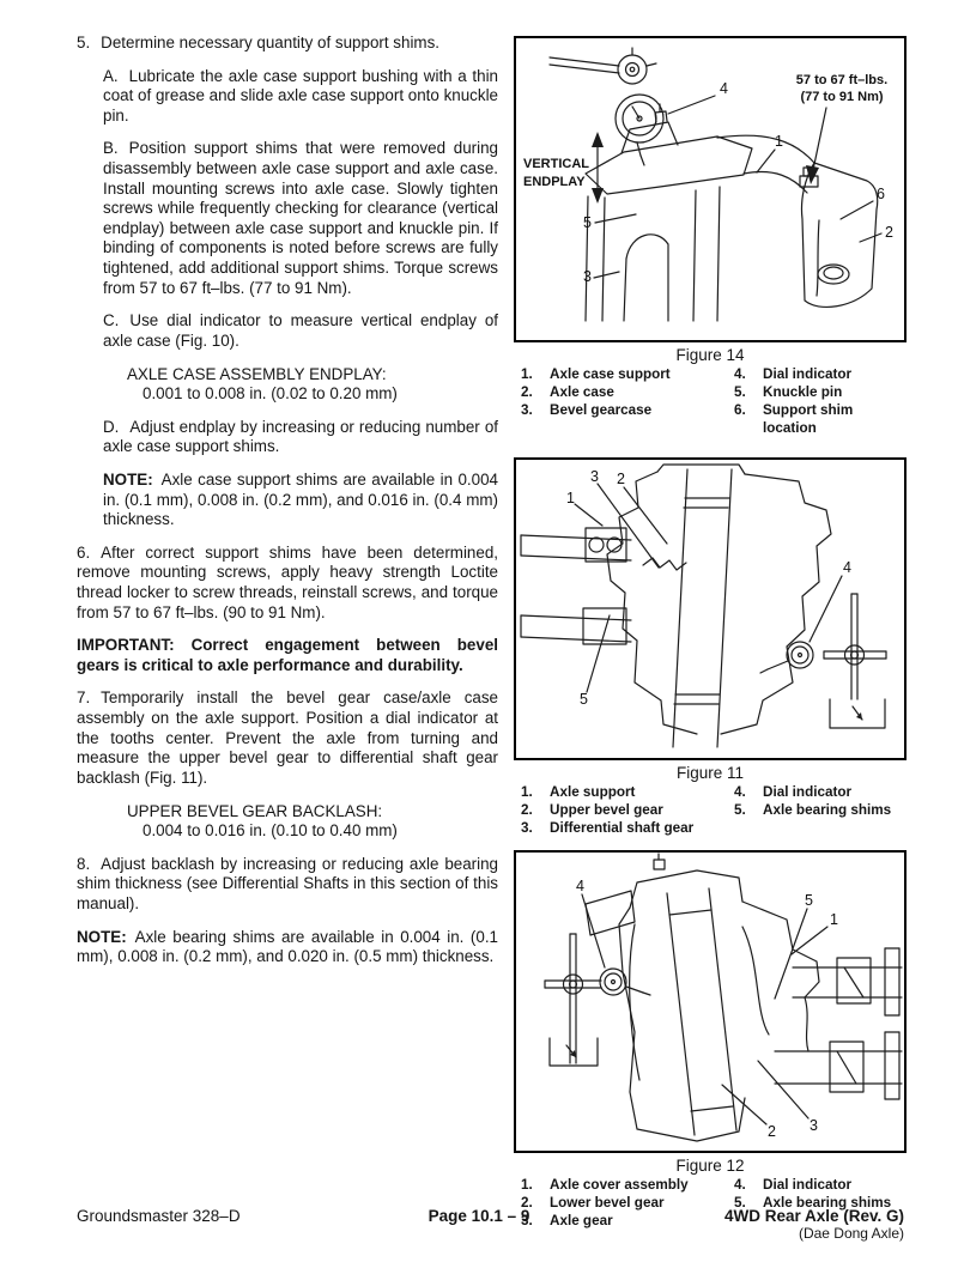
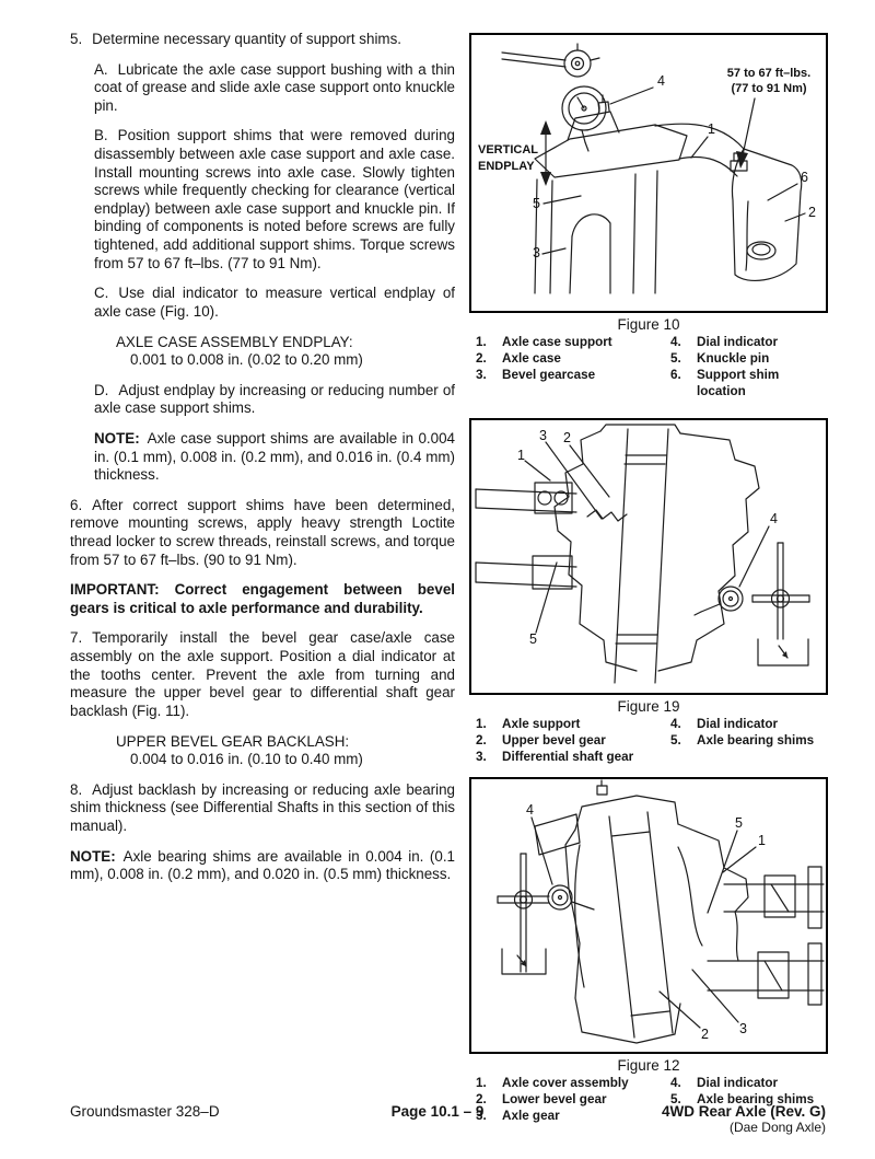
  5. Determine necessary quantity of support shims.
  A. Lubricate the axle case support bushing with a thin coat of grease and slide axle case support onto knuckle pin.
  B. Position support shims that were removed during disassembly between axle case support and axle case. Install mounting screws into axle case. Slowly tighten screws while frequently checking for clearance (vertical endplay) between axle case support and knuckle pin. If binding of components is noted before screws are fully tightened, add additional support shims. Torque screws from 57 to 67 ft–lbs. (77 to 91 Nm).
  C. Use dial indicator to measure vertical endplay of axle case (Fig. 10).
  AXLE CASE ASSEMBLY ENDPLAY:
  0.001 to 0.008 in. (0.02 to 0.20 mm)
  D. Adjust endplay by increasing or reducing number of axle case support shims.
  NOTE: Axle case support shims are available in 0.004 in. (0.1 mm), 0.008 in. (0.2 mm), and 0.016 in. (0.4 mm) thickness.
  6. After correct support shims have been determined, remove mounting screws, apply heavy strength Loctite thread locker to screw threads, reinstall screws, and torque from 57 to 67 ft–lbs. (90 to 91 Nm).
  IMPORTANT: Correct engagement between bevel gears is critical to axle performance and durability.
  7. Temporarily install the bevel gear case/axle case assembly on the axle support. Position a dial indicator at the tooths center. Prevent the axle from turning and measure the upper bevel gear to differential shaft gear backlash (Fig. 11).
  UPPER BEVEL GEAR BACKLASH:
  0.004 to 0.016 in. (0.10 to 0.40 mm)
  8. Adjust backlash by increasing or reducing axle bearing shim thickness (see Differential Shafts in this section of this manual).
  NOTE: Axle bearing shims are available in 0.004 in. (0.1 mm), 0.008 in. (0.2 mm), and 0.020 in. (0.5 mm) thickness.
  VERTICAL
  ENDPLAY
  57 to 67 ft–lbs.
  (77 to 91 Nm)
  4
  1
  6
  2
  5
  3
- Figure 14
+ Figure 10
  1.
  Axle case support
  2.
  Axle case
  3.
  Bevel gearcase
  4.
  Dial indicator
  5.
  Knuckle pin
  6.
  Support shim location
  1
  3
  2
  4
  5
- Figure 11
+ Figure 19
  1.
  Axle support
  2.
  Upper bevel gear
  3.
  Differential shaft gear
  4.
  Dial indicator
  5.
  Axle bearing shims
  4
  5
  1
  2
  3
  Figure 12
  1.
  Axle cover assembly
  2.
  Lower bevel gear
  3.
  Axle gear
  4.
  Dial indicator
  5.
  Axle bearing shims
  Page 10.1 – 9
  Groundsmaster 328–D
  4WD Rear Axle (Rev. G)
  (Dae Dong Axle)
